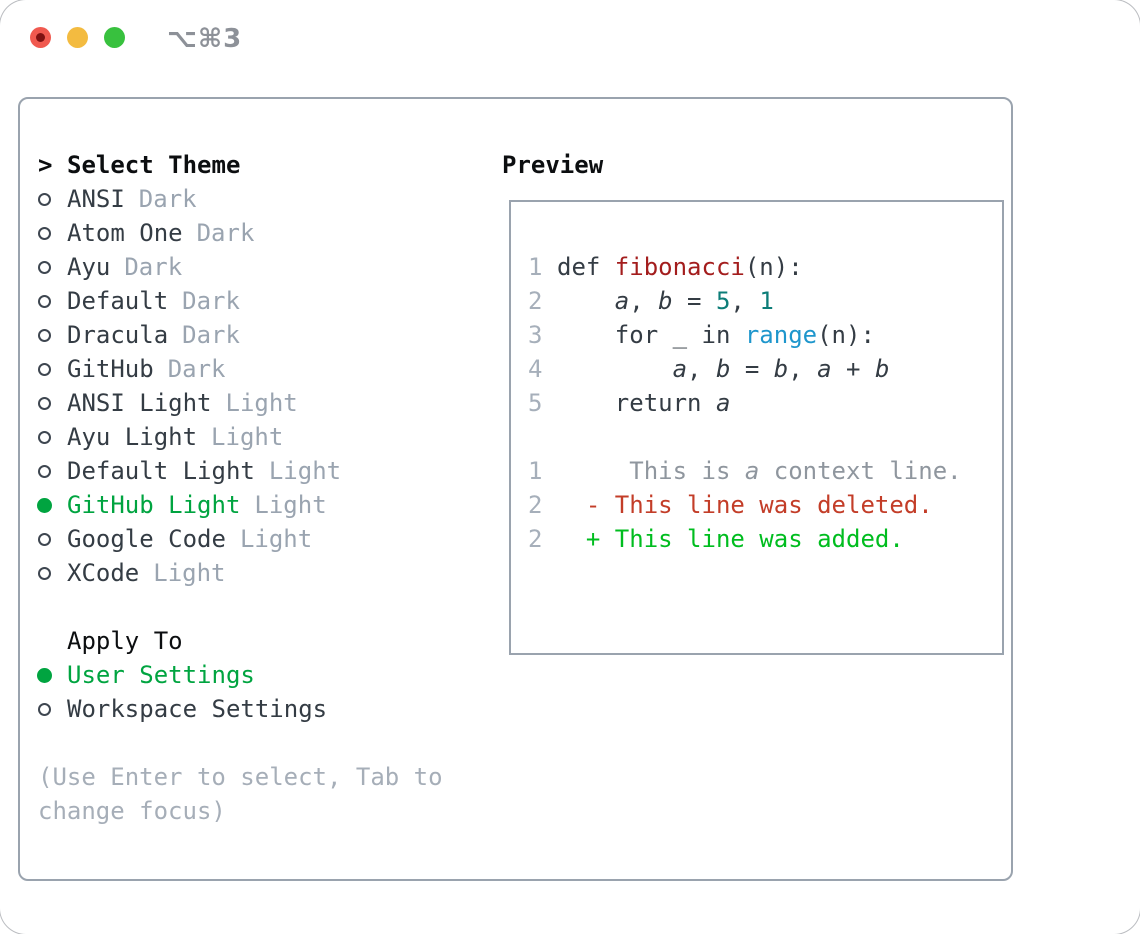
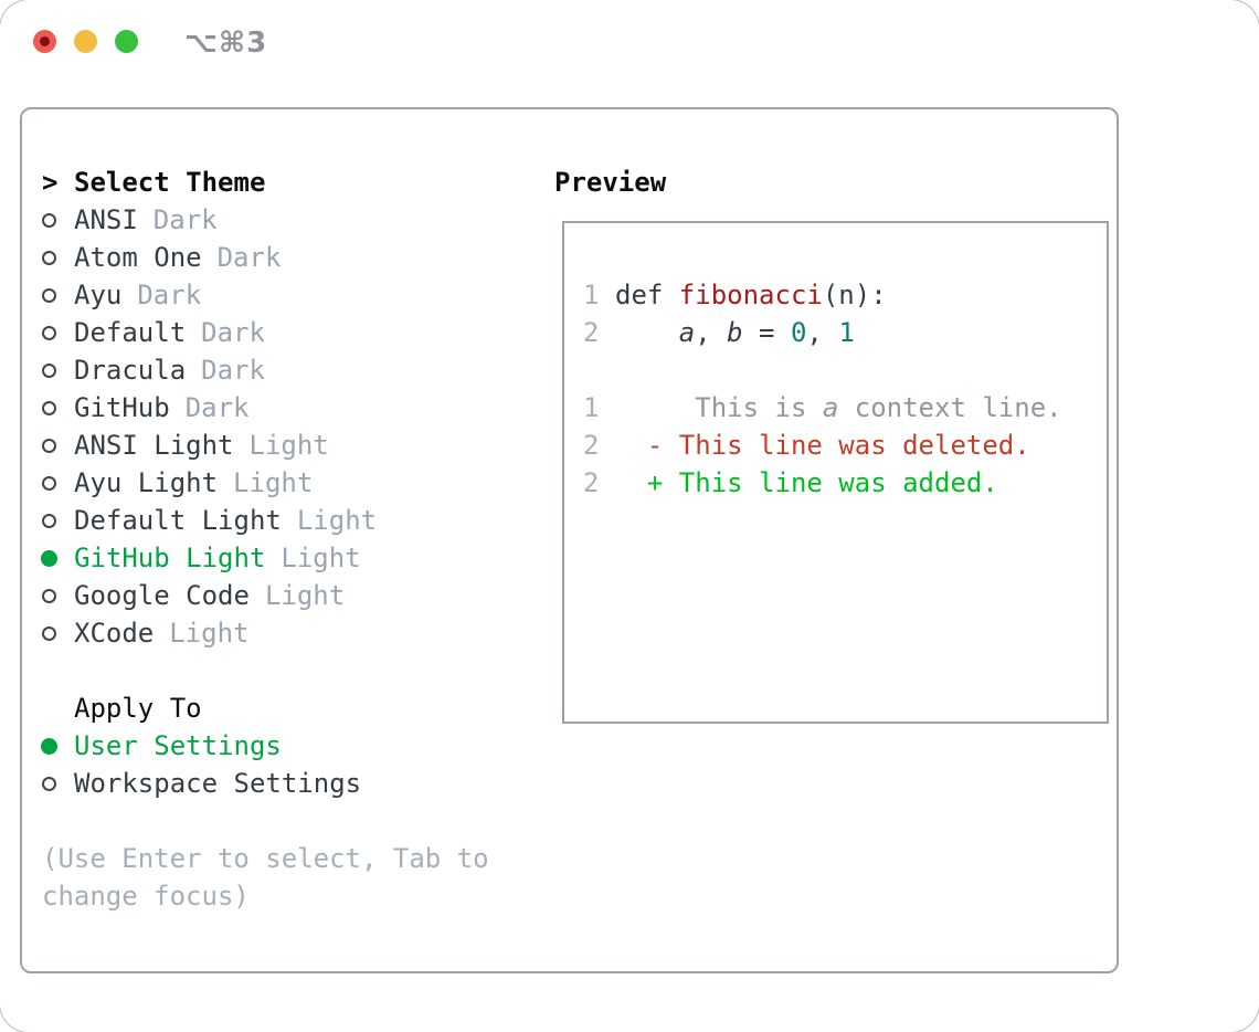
  ⌥⌘3
  >
  Select Theme
  ANSI
  Dark
  Atom One
  Dark
  Ayu
  Dark
  Default
  Dark
  Dracula
  Dark
  GitHub
  Dark
  ANSI Light
  Light
  Ayu Light
  Light
  Default Light
  Light
  GitHub Light
  Light
  Google Code
  Light
  XCode
  Light
  Apply To
  User Settings
  Workspace Settings
  (Use Enter to select, Tab to change focus)
  Preview
  1 def fibonacci(n):
- 2 a, b = 5, 1
+ 2 a, b = 0, 1
- 3 for _ in range(n):
- 4 a, b = b, a + b
- 5 return a
  1 This is a context line.
  2 - This line was deleted.
  2 + This line was added.
